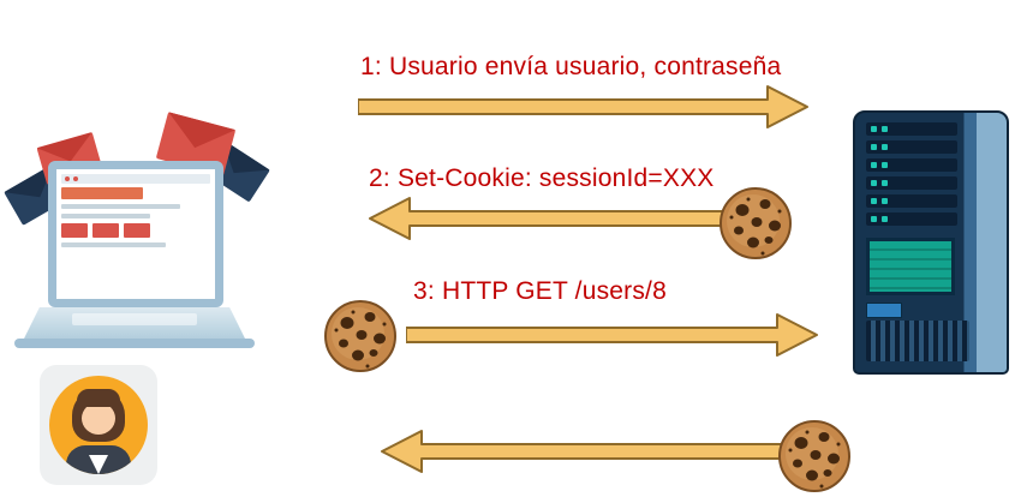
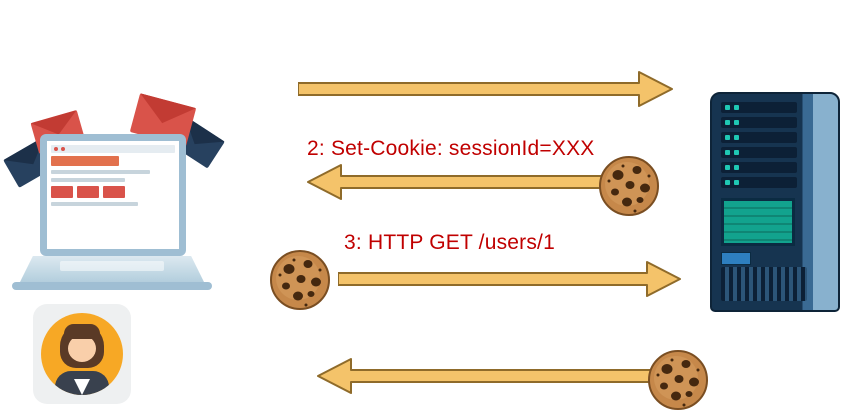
- 1: Usuario envía usuario, contraseña
  2: Set-Cookie: sessionId=XXX
- 3: HTTP GET /users/8
+ 3: HTTP GET /users/1
